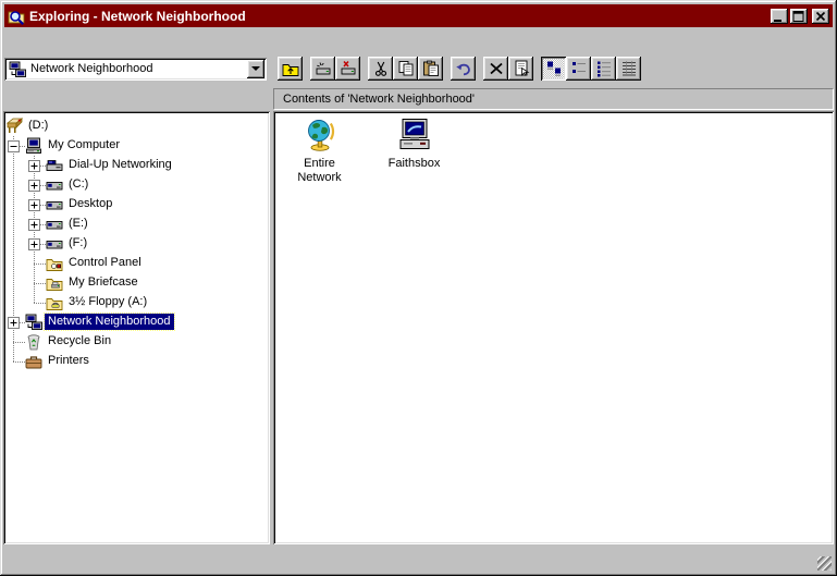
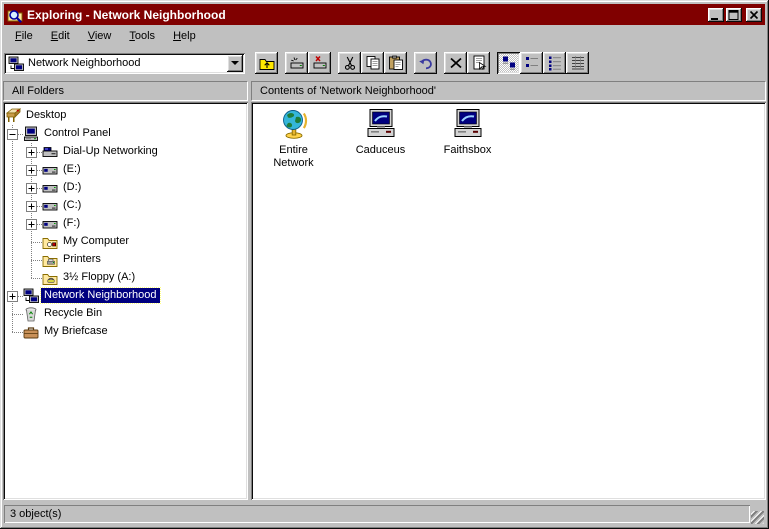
  Exploring - Network Neighborhood
+ File
+ Edit
+ View
+ Tools
+ Help
  Network Neighborhood
+ All Folders
  Contents of 'Network Neighborhood'
- (D:)
+ Desktop
- My Computer
+ Control Panel
  Dial-Up Networking
- (C:)
+ (E:)
- Desktop
+ (D:)
- (E:)
+ (C:)
  (F:)
- Control Panel
+ My Computer
- My Briefcase
+ Printers
  3½ Floppy (A:)
  Network Neighborhood
  Recycle Bin
- Printers
+ My Briefcase
  Entire Network
+ Caduceus
  Faithsbox
+ 3 object(s)
